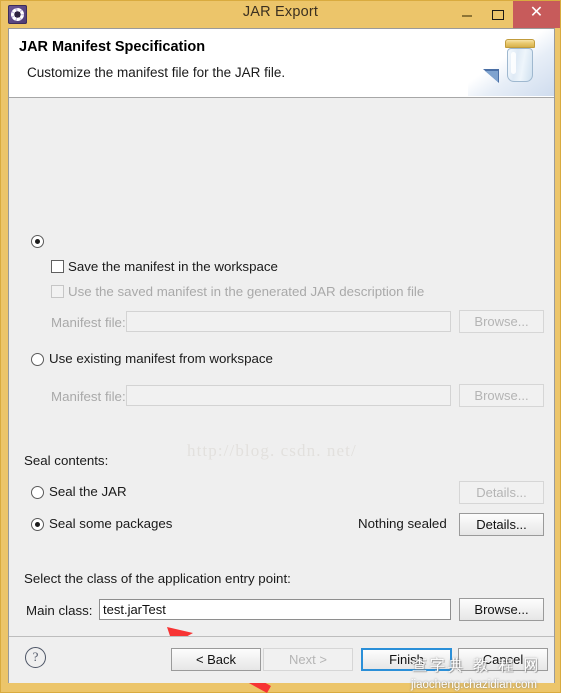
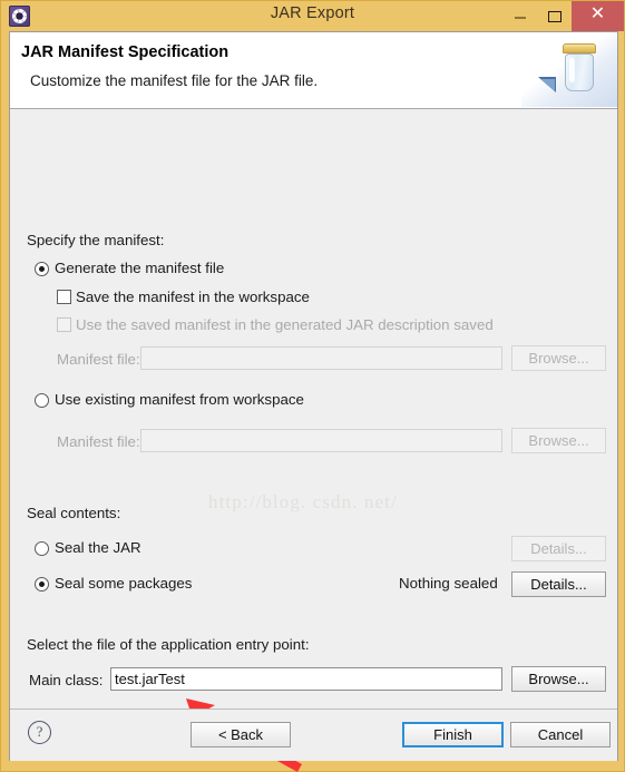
  JAR Export
  ✕
  JAR Manifest Specification
  Customize the manifest file for the JAR file.
+ Specify the manifest:
+ Generate the manifest file
  Save the manifest in the workspace
- Use the saved manifest in the generated JAR description file
+ Use the saved manifest in the generated JAR description saved
  Manifest file:
  Browse...
  Use existing manifest from workspace
  Manifest file:
  Browse...
  Seal contents:
  Seal the JAR
  Details...
  Seal some packages
  Nothing sealed
  Details...
- Select the class of the application entry point:
+ Select the file of the application entry point:
  Main class:
  test.jarTest
  Browse...
  ?
  < Back
- Next >
  Finish
  Cancel
- 查字典 教 程 网
- jiaocheng.chazidian.com
